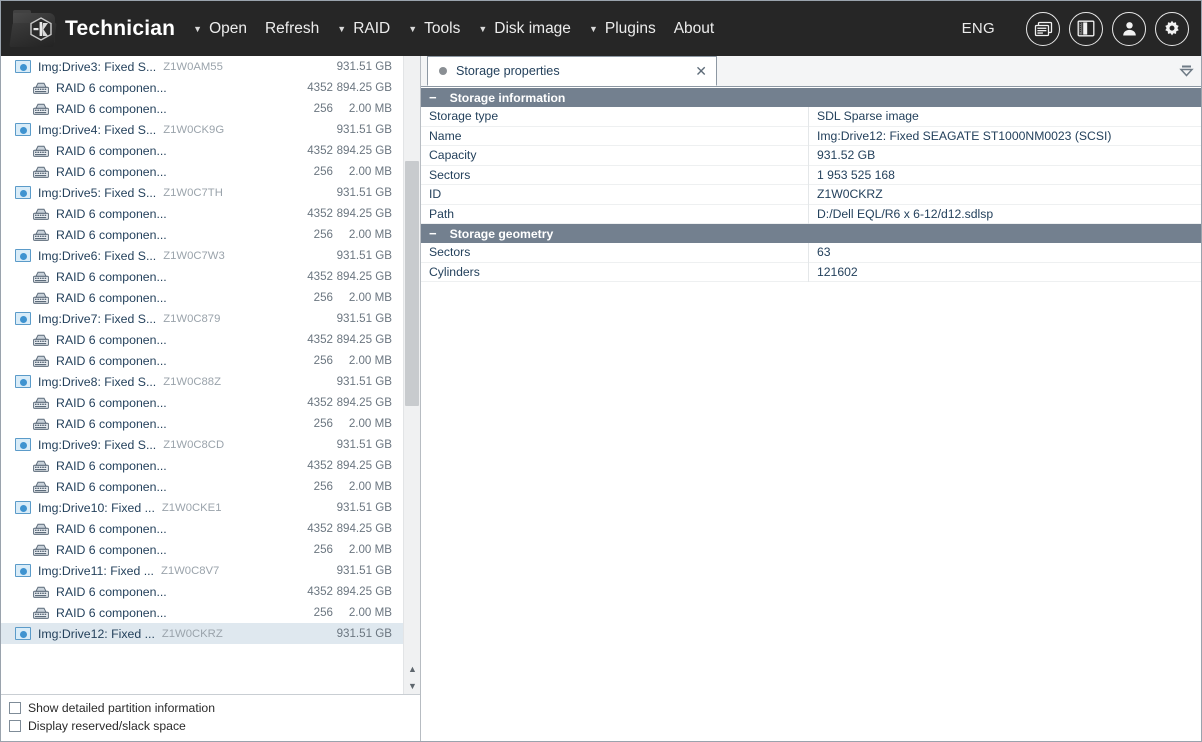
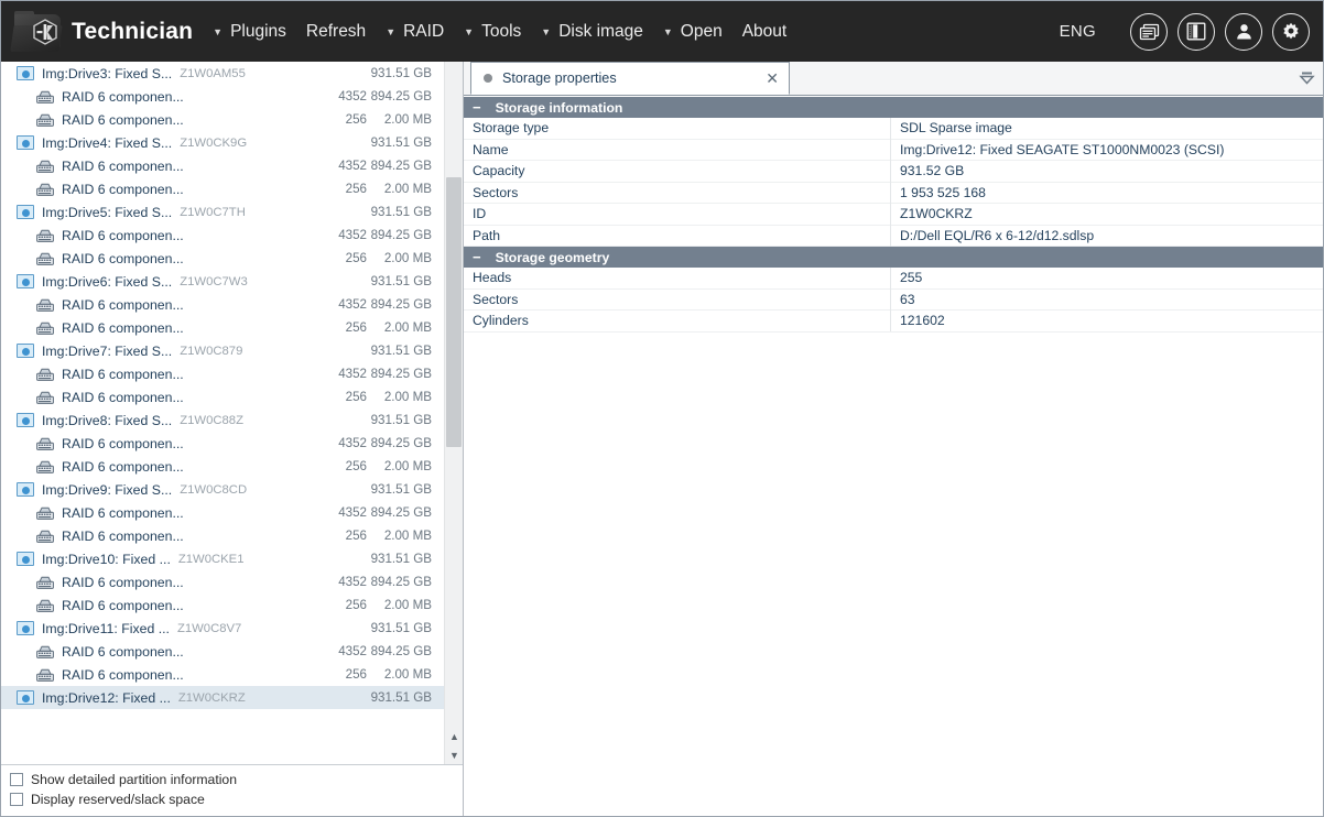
  Technician
  ▼
- Open
+ Plugins
  Refresh
  ▼
  RAID
  ▼
  Tools
  ▼
  Disk image
  ▼
- Plugins
+ Open
  About
  ENG
  Img:Drive3: Fixed S...
  Z1W0AM55
  931.51 GB
  RAID 6 componen...
  4352
  894.25 GB
  RAID 6 componen...
  256
  2.00 MB
  Img:Drive4: Fixed S...
  Z1W0CK9G
  931.51 GB
  RAID 6 componen...
  4352
  894.25 GB
  RAID 6 componen...
  256
  2.00 MB
  Img:Drive5: Fixed S...
  Z1W0C7TH
  931.51 GB
  RAID 6 componen...
  4352
  894.25 GB
  RAID 6 componen...
  256
  2.00 MB
  Img:Drive6: Fixed S...
  Z1W0C7W3
  931.51 GB
  RAID 6 componen...
  4352
  894.25 GB
  RAID 6 componen...
  256
  2.00 MB
  Img:Drive7: Fixed S...
  Z1W0C879
  931.51 GB
  RAID 6 componen...
  4352
  894.25 GB
  RAID 6 componen...
  256
  2.00 MB
  Img:Drive8: Fixed S...
  Z1W0C88Z
  931.51 GB
  RAID 6 componen...
  4352
  894.25 GB
  RAID 6 componen...
  256
  2.00 MB
  Img:Drive9: Fixed S...
  Z1W0C8CD
  931.51 GB
  RAID 6 componen...
  4352
  894.25 GB
  RAID 6 componen...
  256
  2.00 MB
  Img:Drive10: Fixed ...
  Z1W0CKE1
  931.51 GB
  RAID 6 componen...
  4352
  894.25 GB
  RAID 6 componen...
  256
  2.00 MB
  Img:Drive11: Fixed ...
  Z1W0C8V7
  931.51 GB
  RAID 6 componen...
  4352
  894.25 GB
  RAID 6 componen...
  256
  2.00 MB
  Img:Drive12: Fixed ...
  Z1W0CKRZ
  931.51 GB
  ▲
  ▼
  Show detailed partition information
  Display reserved/slack space
  Storage properties
  ✕
  −
  Storage information
  Storage type
  SDL Sparse image
  Name
  Img:Drive12: Fixed SEAGATE ST1000NM0023 (SCSI)
  Capacity
  931.52 GB
  Sectors
  1 953 525 168
  ID
  Z1W0CKRZ
  Path
  D:/Dell EQL/R6 x 6-12/d12.sdlsp
  −
  Storage geometry
+ Heads
+ 255
  Sectors
  63
  Cylinders
  121602
